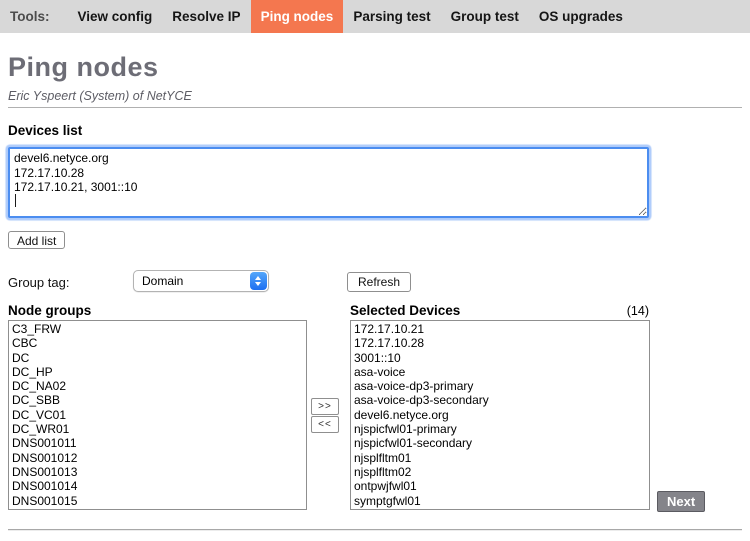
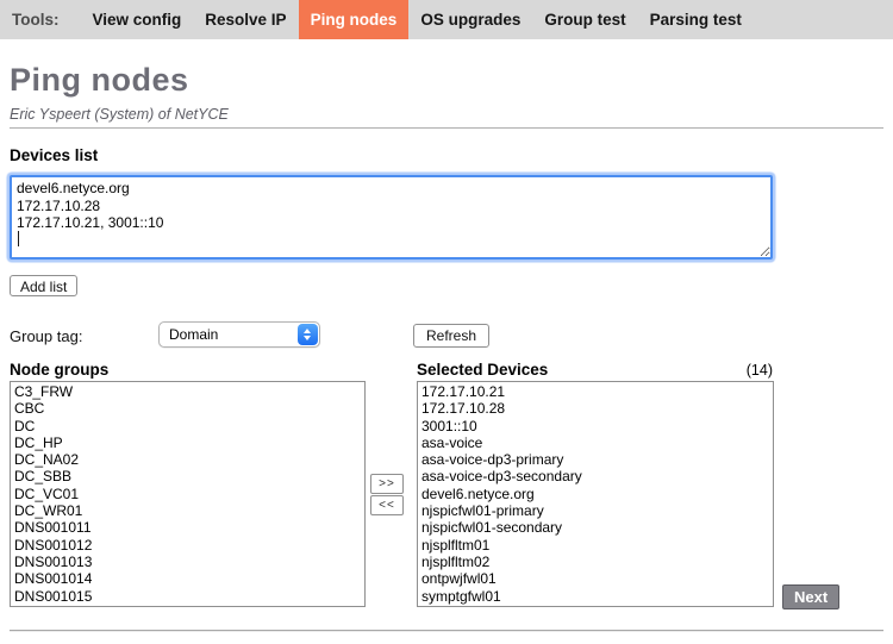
  Tools:
  View config
  Resolve IP
  Ping nodes
- Parsing test
+ OS upgrades
  Group test
- OS upgrades
+ Parsing test
  Ping nodes
  Eric Yspeert (System) of NetYCE
  Devices list
  devel6.netyce.org
  172.17.10.28
  172.17.10.21, 3001::10
  Add list
  Group tag:
  Domain
  Refresh
  Node groups
  C3_FRW
  CBC
  DC
  DC_HP
  DC_NA02
  DC_SBB
  DC_VC01
  DC_WR01
  DNS001011
  DNS001012
  DNS001013
  DNS001014
  DNS001015
  >>
  <<
  Selected Devices
  (14)
  172.17.10.21
  172.17.10.28
  3001::10
  asa-voice
  asa-voice-dp3-primary
  asa-voice-dp3-secondary
  devel6.netyce.org
  njspicfwl01-primary
  njspicfwl01-secondary
  njsplfltm01
  njsplfltm02
  ontpwjfwl01
  symptgfwl01
  Next
